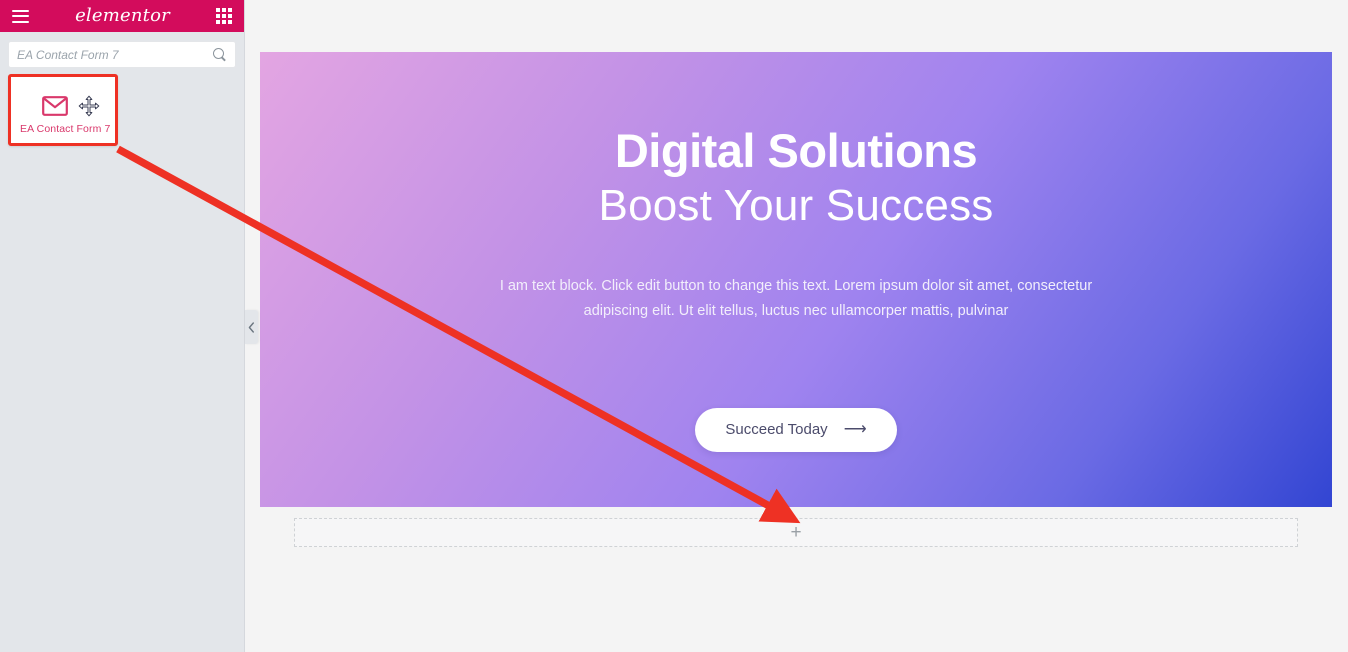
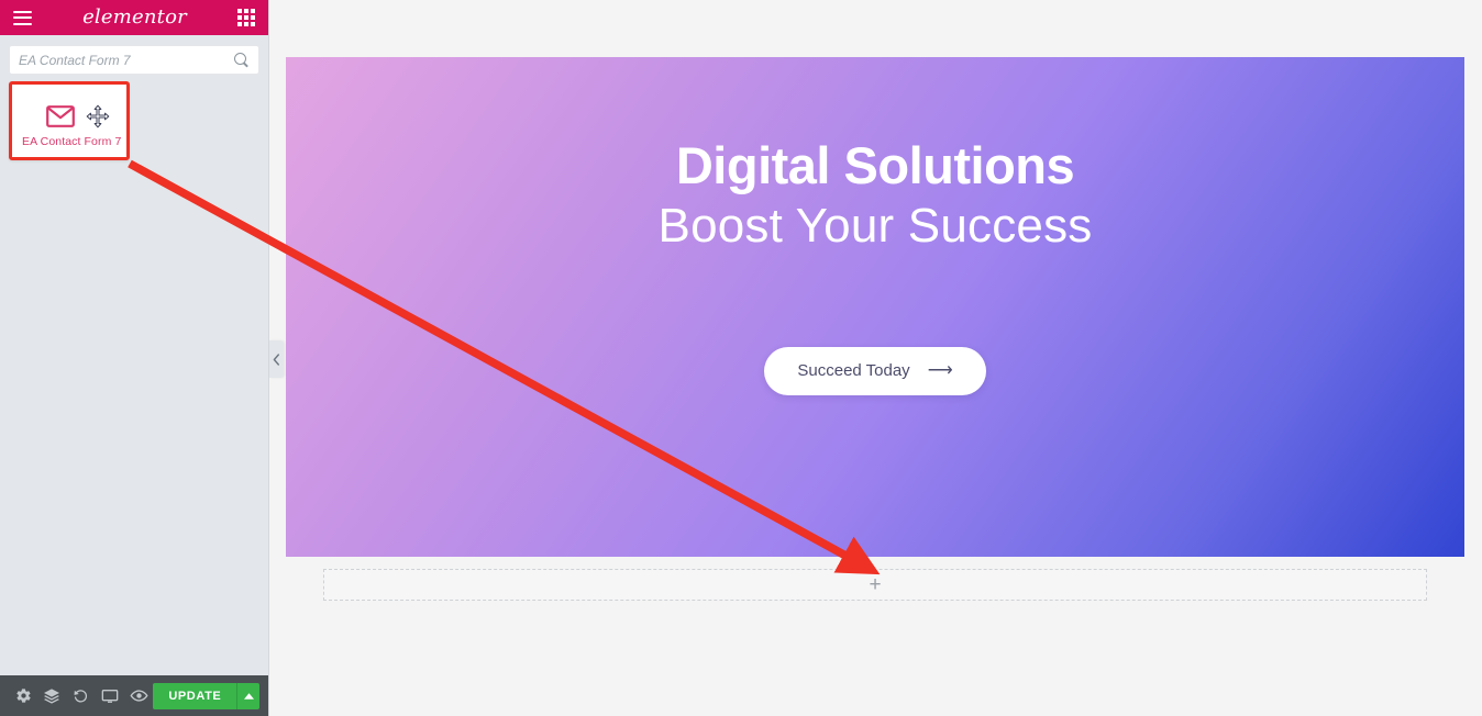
  elementor
  EA Contact Form 7
  EA Contact Form 7
+ UPDATE
  Digital Solutions
  Boost Your Success
- I am text block. Click edit button to change this text. Lorem ipsum dolor sit amet, consectetur adipiscing elit. Ut elit tellus, luctus nec ullamcorper mattis, pulvinar
  Succeed Today
  ⟶
  +
